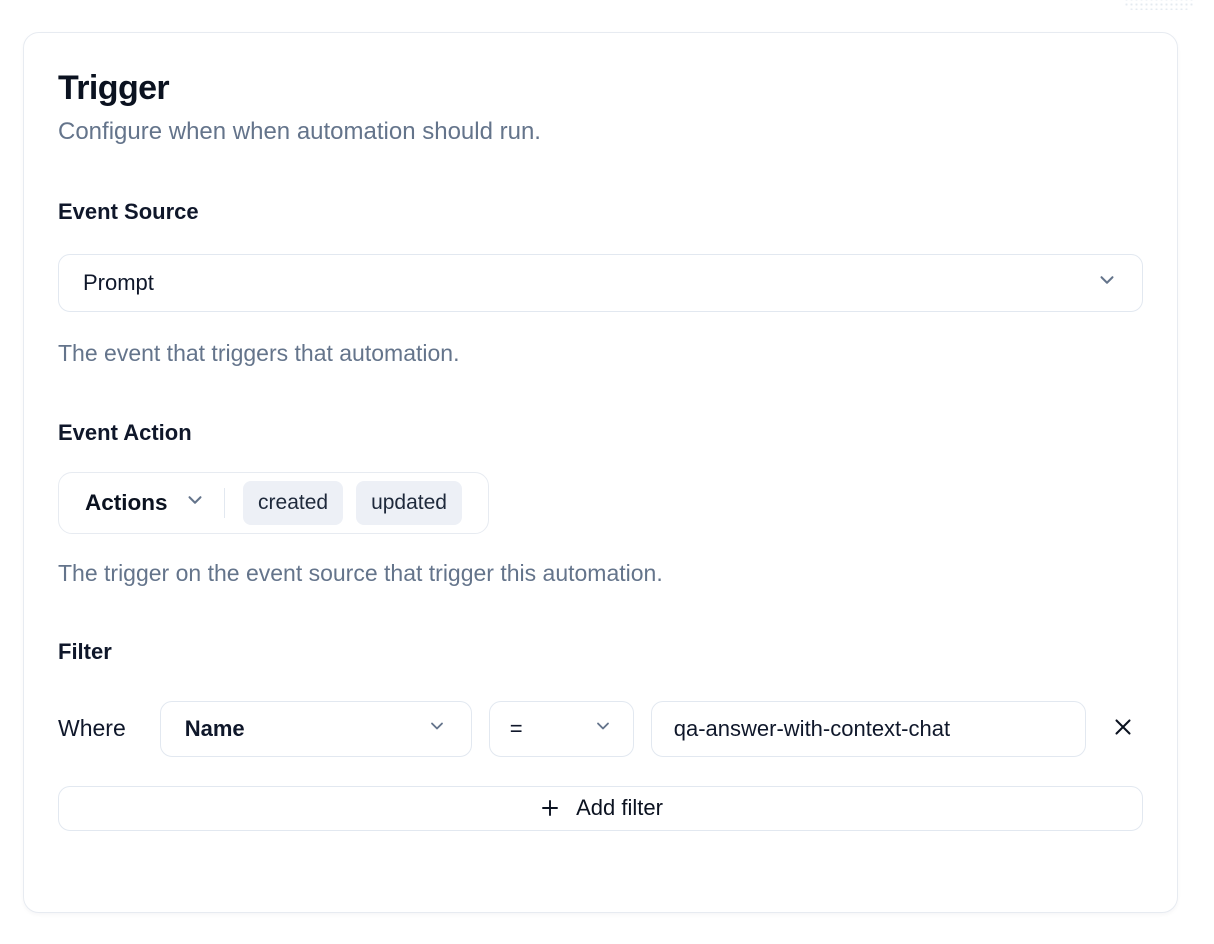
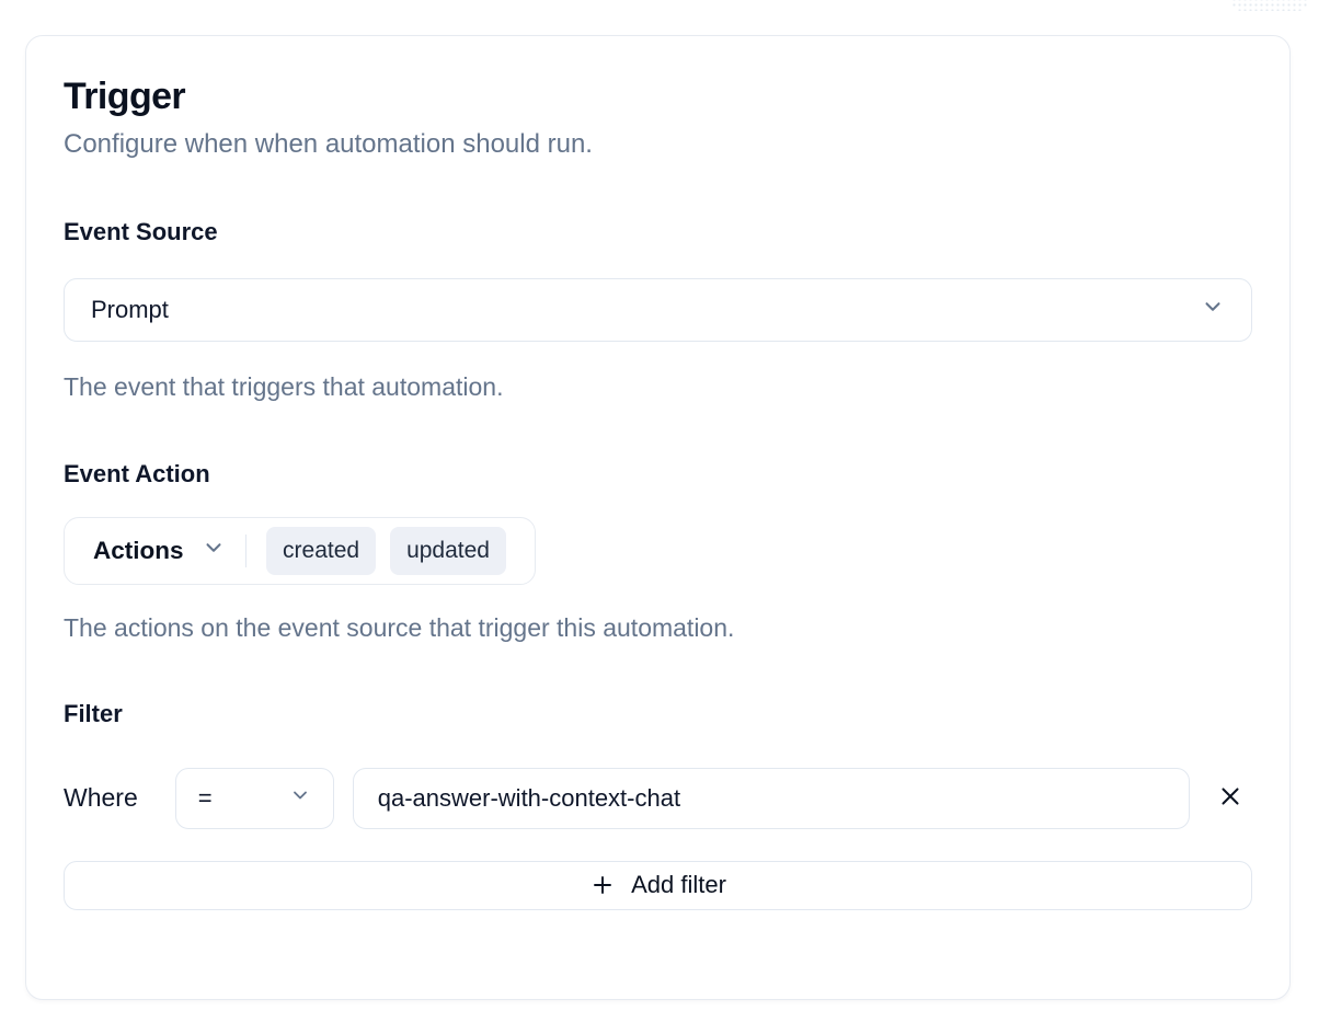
  Trigger
  Configure when when automation should run.
  Event Source
  Prompt
  The event that triggers that automation.
  Event Action
  Actions
  created
  updated
- The trigger on the event source that trigger this automation.
+ The actions on the event source that trigger this automation.
  Filter
  Where
- Name
  =
  qa-answer-with-context-chat
  Add filter
